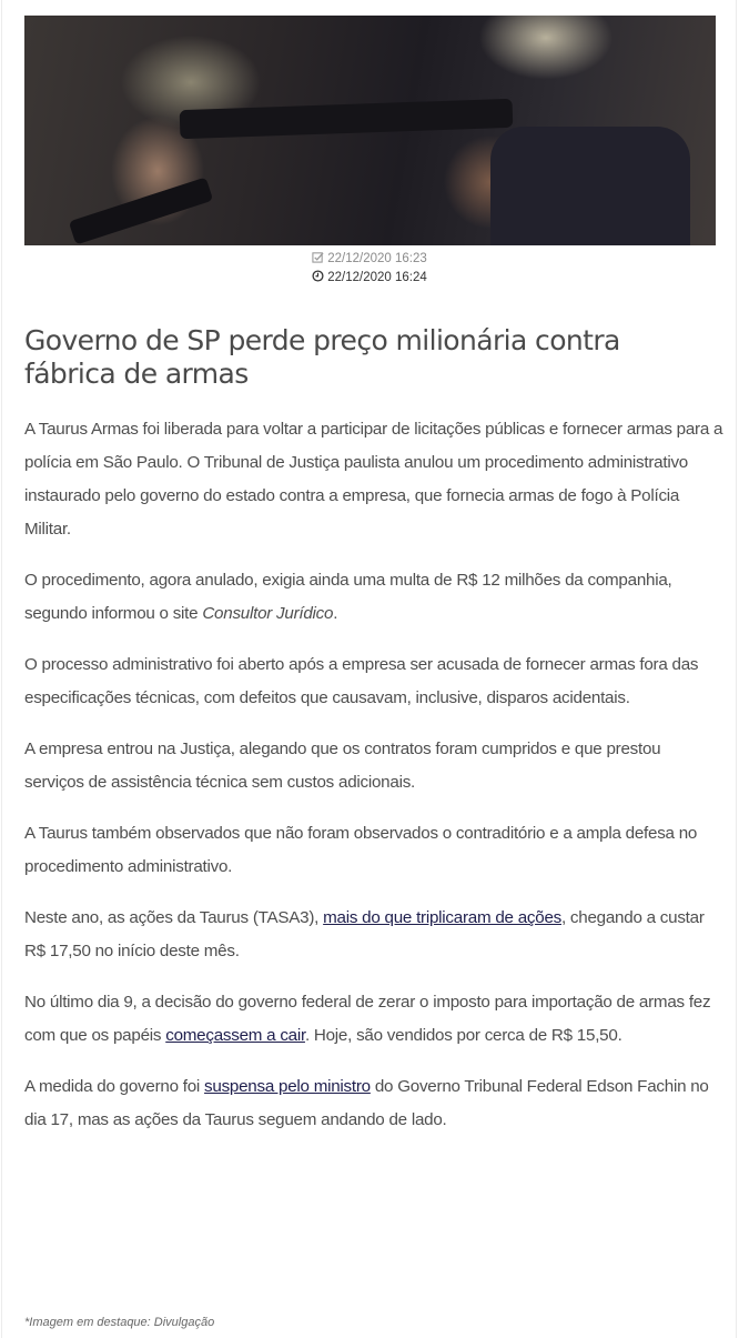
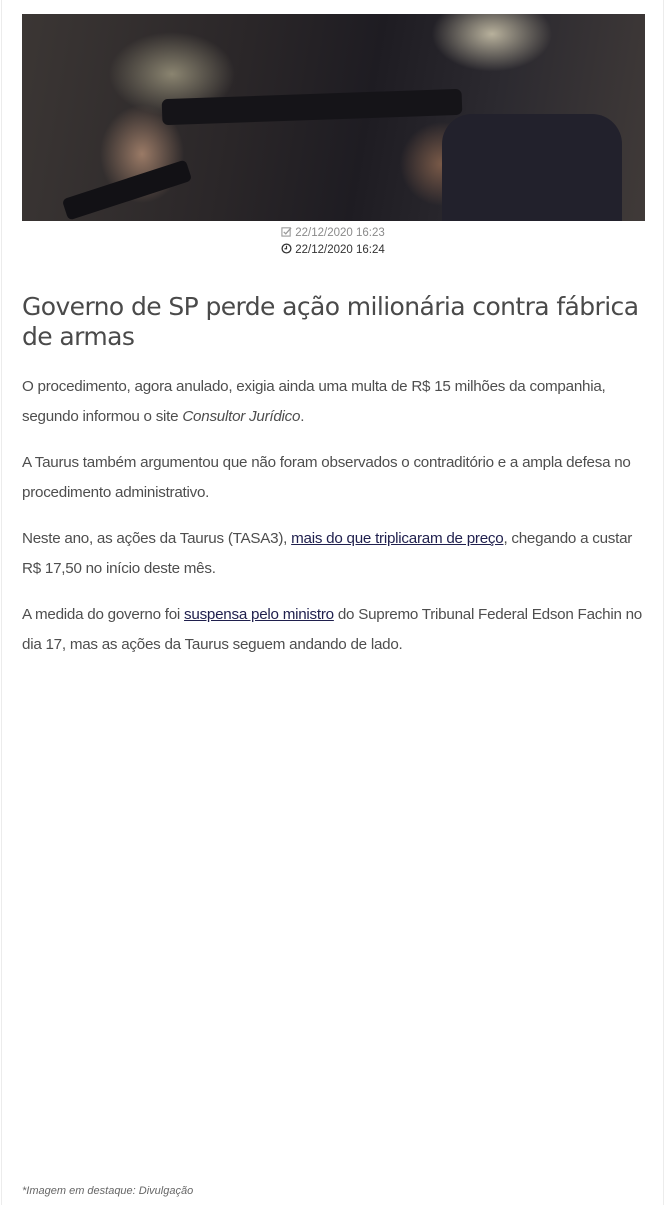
  22/12/2020 16:23
  22/12/2020 16:24
- Governo de SP perde preço milionária contra fábrica de armas
+ Governo de SP perde ação milionária contra fábrica de armas
- A Taurus Armas foi liberada para voltar a participar de licitações públicas e fornecer armas para a polícia em São Paulo. O Tribunal de Justiça paulista anulou um procedimento administrativo instaurado pelo governo do estado contra a empresa, que fornecia armas de fogo à Polícia Militar.
- O procedimento, agora anulado, exigia ainda uma multa de R$ 12 milhões da companhia, segundo informou o site Consultor Jurídico.
+ O procedimento, agora anulado, exigia ainda uma multa de R$ 15 milhões da companhia, segundo informou o site Consultor Jurídico.
- O processo administrativo foi aberto após a empresa ser acusada de fornecer armas fora das especificações técnicas, com defeitos que causavam, inclusive, disparos acidentais.
- A empresa entrou na Justiça, alegando que os contratos foram cumpridos e que prestou serviços de assistência técnica sem custos adicionais.
- A Taurus também observados que não foram observados o contraditório e a ampla defesa no procedimento administrativo.
+ A Taurus também argumentou que não foram observados o contraditório e a ampla defesa no procedimento administrativo.
- Neste ano, as ações da Taurus (TASA3), mais do que triplicaram de ações, chegando a custar R$ 17,50 no início deste mês.
+ Neste ano, as ações da Taurus (TASA3), mais do que triplicaram de preço, chegando a custar R$ 17,50 no início deste mês.
- No último dia 9, a decisão do governo federal de zerar o imposto para importação de armas fez com que os papéis começassem a cair. Hoje, são vendidos por cerca de R$ 15,50.
- A medida do governo foi suspensa pelo ministro do Governo Tribunal Federal Edson Fachin no dia 17, mas as ações da Taurus seguem andando de lado.
+ A medida do governo foi suspensa pelo ministro do Supremo Tribunal Federal Edson Fachin no dia 17, mas as ações da Taurus seguem andando de lado.
  *Imagem em destaque: Divulgação
